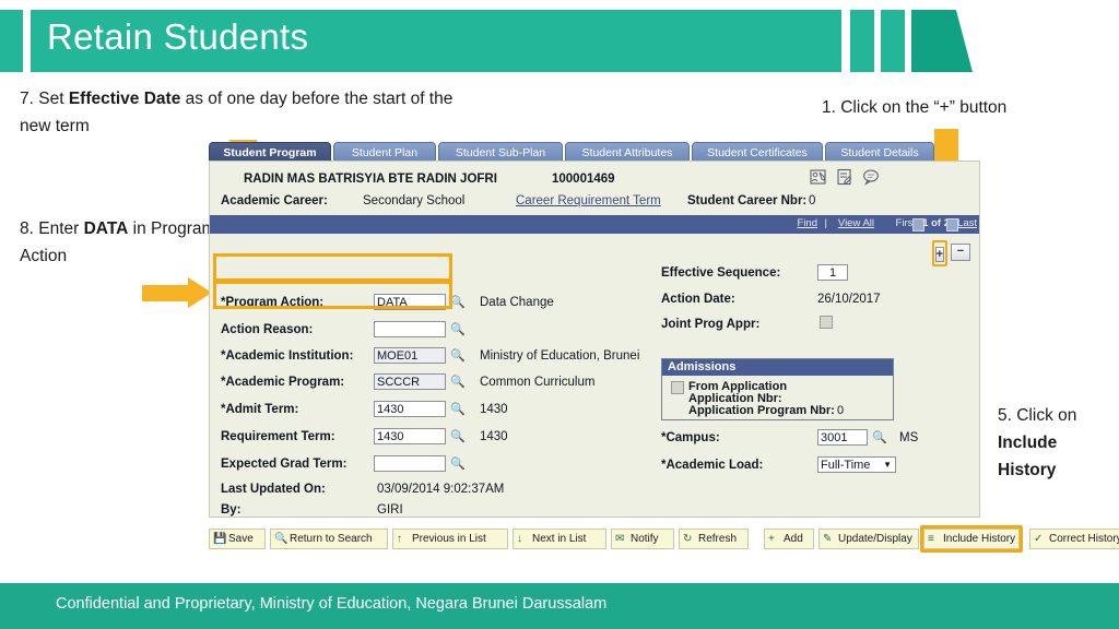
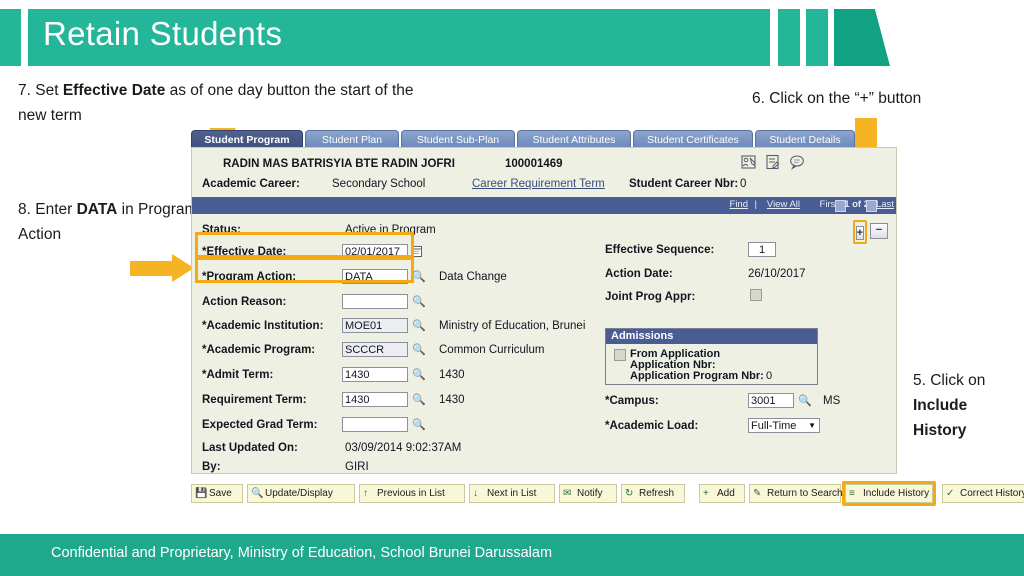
  Retain Students
- 7. Set Effective Date as of one day before the start of the new term
+ 7. Set Effective Date as of one day button the start of the new term
  8. Enter DATA in Progra Action
- 1. Click on the “+” button
+ 6. Click on the “+” button
  5. Click on Include History
  Student Program
  Student Plan
  Student Sub-Plan
  Student Attributes
  Student Certificates
  Student Details
  RADIN MAS BATRISYIA BTE RADIN JOFRI
  100001469
  Academic Career:
  Secondary School
  Career Requirement Term
  Student Career Nbr:
  0
  Find
  |
  View All
  Firs
  1 of
  Last
  +
  −
+ Status:
+ Active in Program
+ *Effective Date:
+ 02/01/2017
  *Program Action:
  DATA
  🔍
  Data Change
  Action Reason:
  🔍
  *Academic Institution:
  MOE01
  🔍
  Ministry of Education, Brunei
  *Academic Program:
  SCCCR
  🔍
  Common Curriculum
  *Admit Term:
  1430
  🔍
  1430
  Requirement Term:
  1430
  🔍
  1430
  Expected Grad Term:
  🔍
  Last Updated On:
  03/09/2014 9:02:37AM
  By:
  GIRI
  Effective Sequence:
  1
  Action Date:
  26/10/2017
  Joint Prog Appr:
  Admissions
  From Application
  Application Nbr:
  Application Program Nbr:
  0
  *Campus:
  3001
  🔍
  MS
  *Academic Load:
  Full-Time
  ▼
  💾
  Save
  🔍
- Return to Search
+ Update/Display
  ↑
  Previous in List
  ↓
  Next in List
  ✉
  Notify
  ↻
  Refresh
  +
  Add
  ✎
- Update/Display
+ Return to Search
  ≡
  Include History
  ✓
  Correct Histor
- Confidential and Proprietary, Ministry of Education, Negara Brunei Darussalam
+ Confidential and Proprietary, Ministry of Education, School Brunei Darussalam
